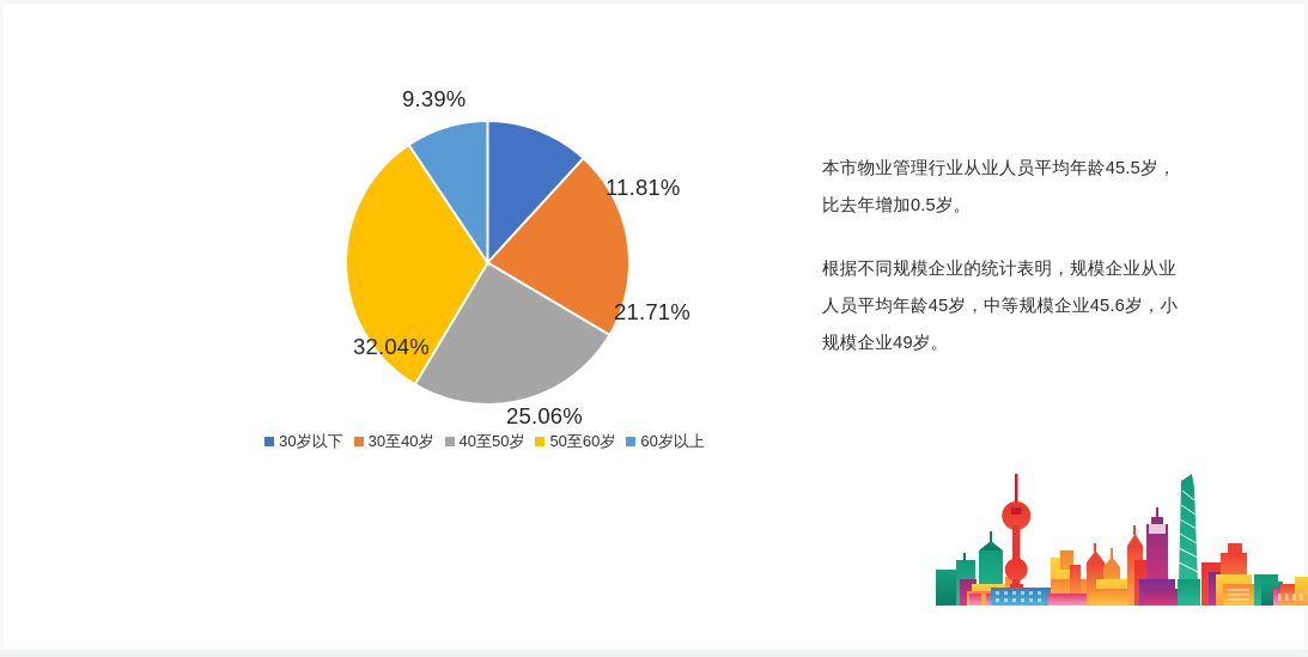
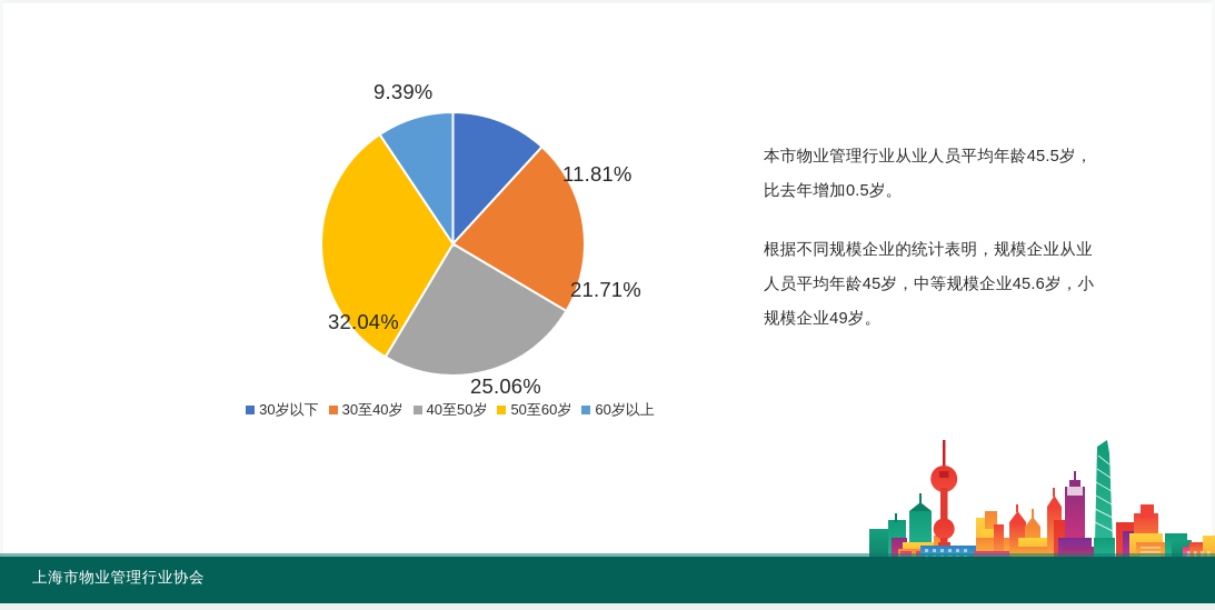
  11.81%
  21.71%
  25.06%
  32.04%
  9.39%
  30岁以下
  30至40岁
  40至50岁
  50至60岁
  60岁以上
  本市物业管理行业从业人员平均年龄45.5岁，比去年增加0.5岁。
  根据不同规模企业的统计表明，规模企业从业人员平均年龄45岁，中等规模企业45.6岁，小规模企业49岁。
+ 上海市物业管理行业协会
